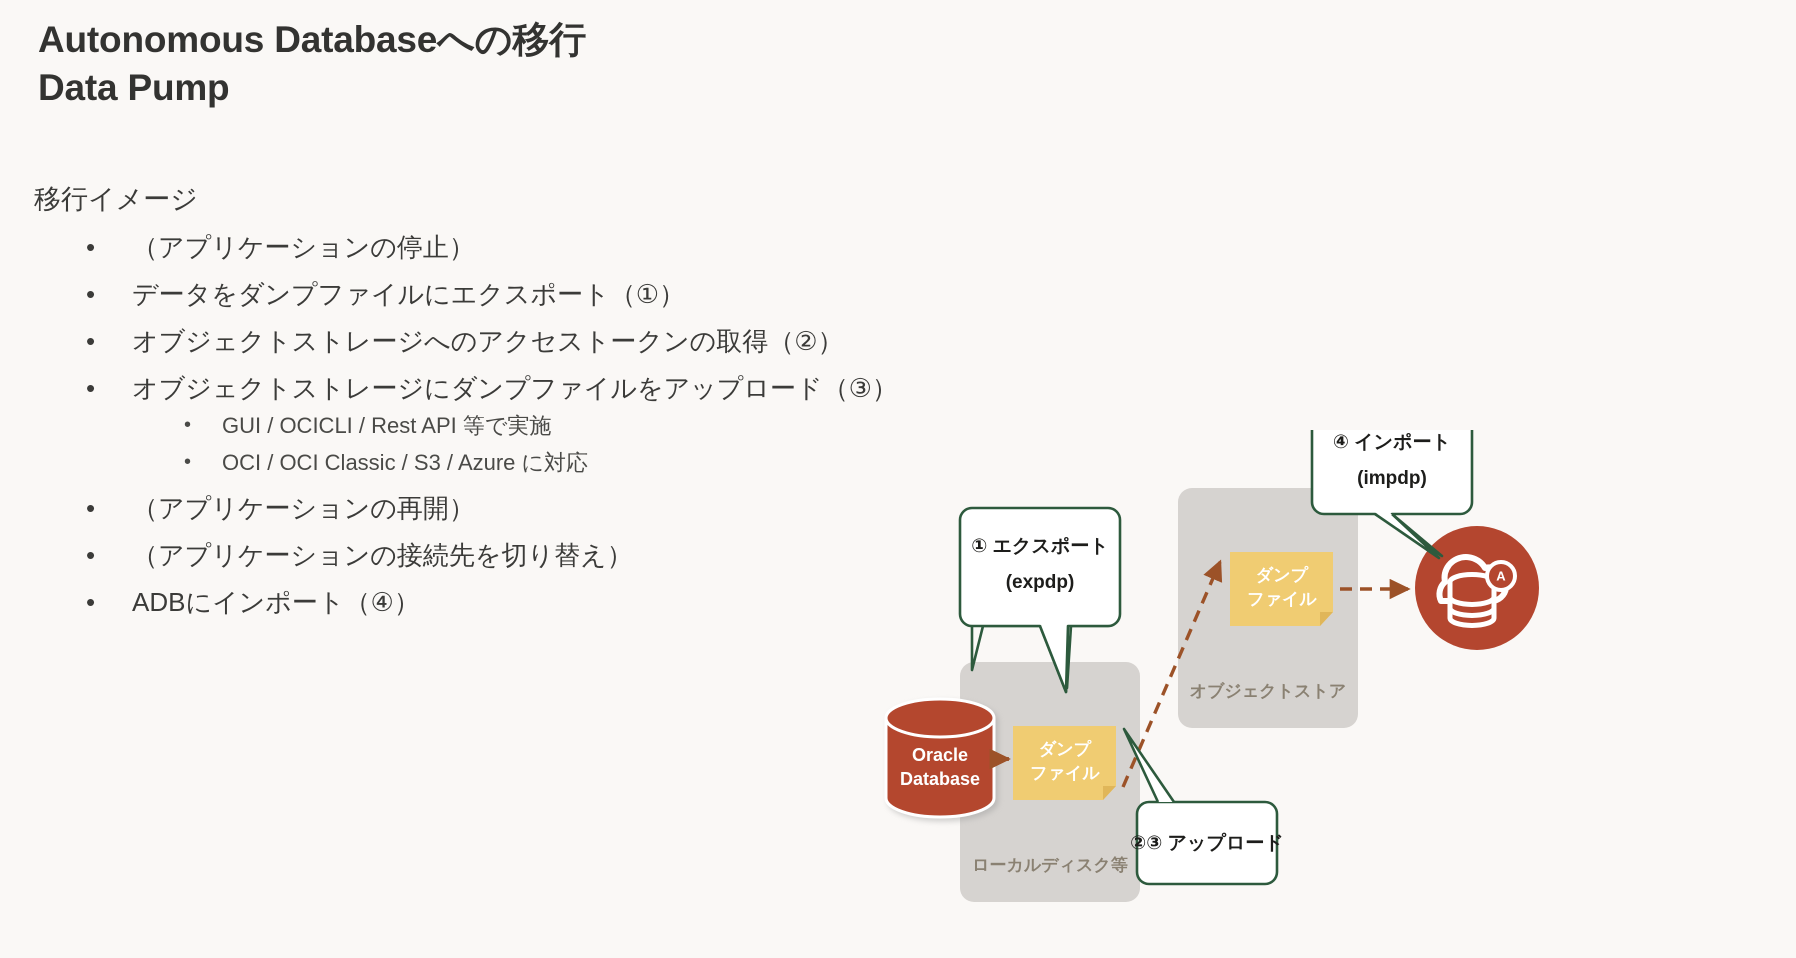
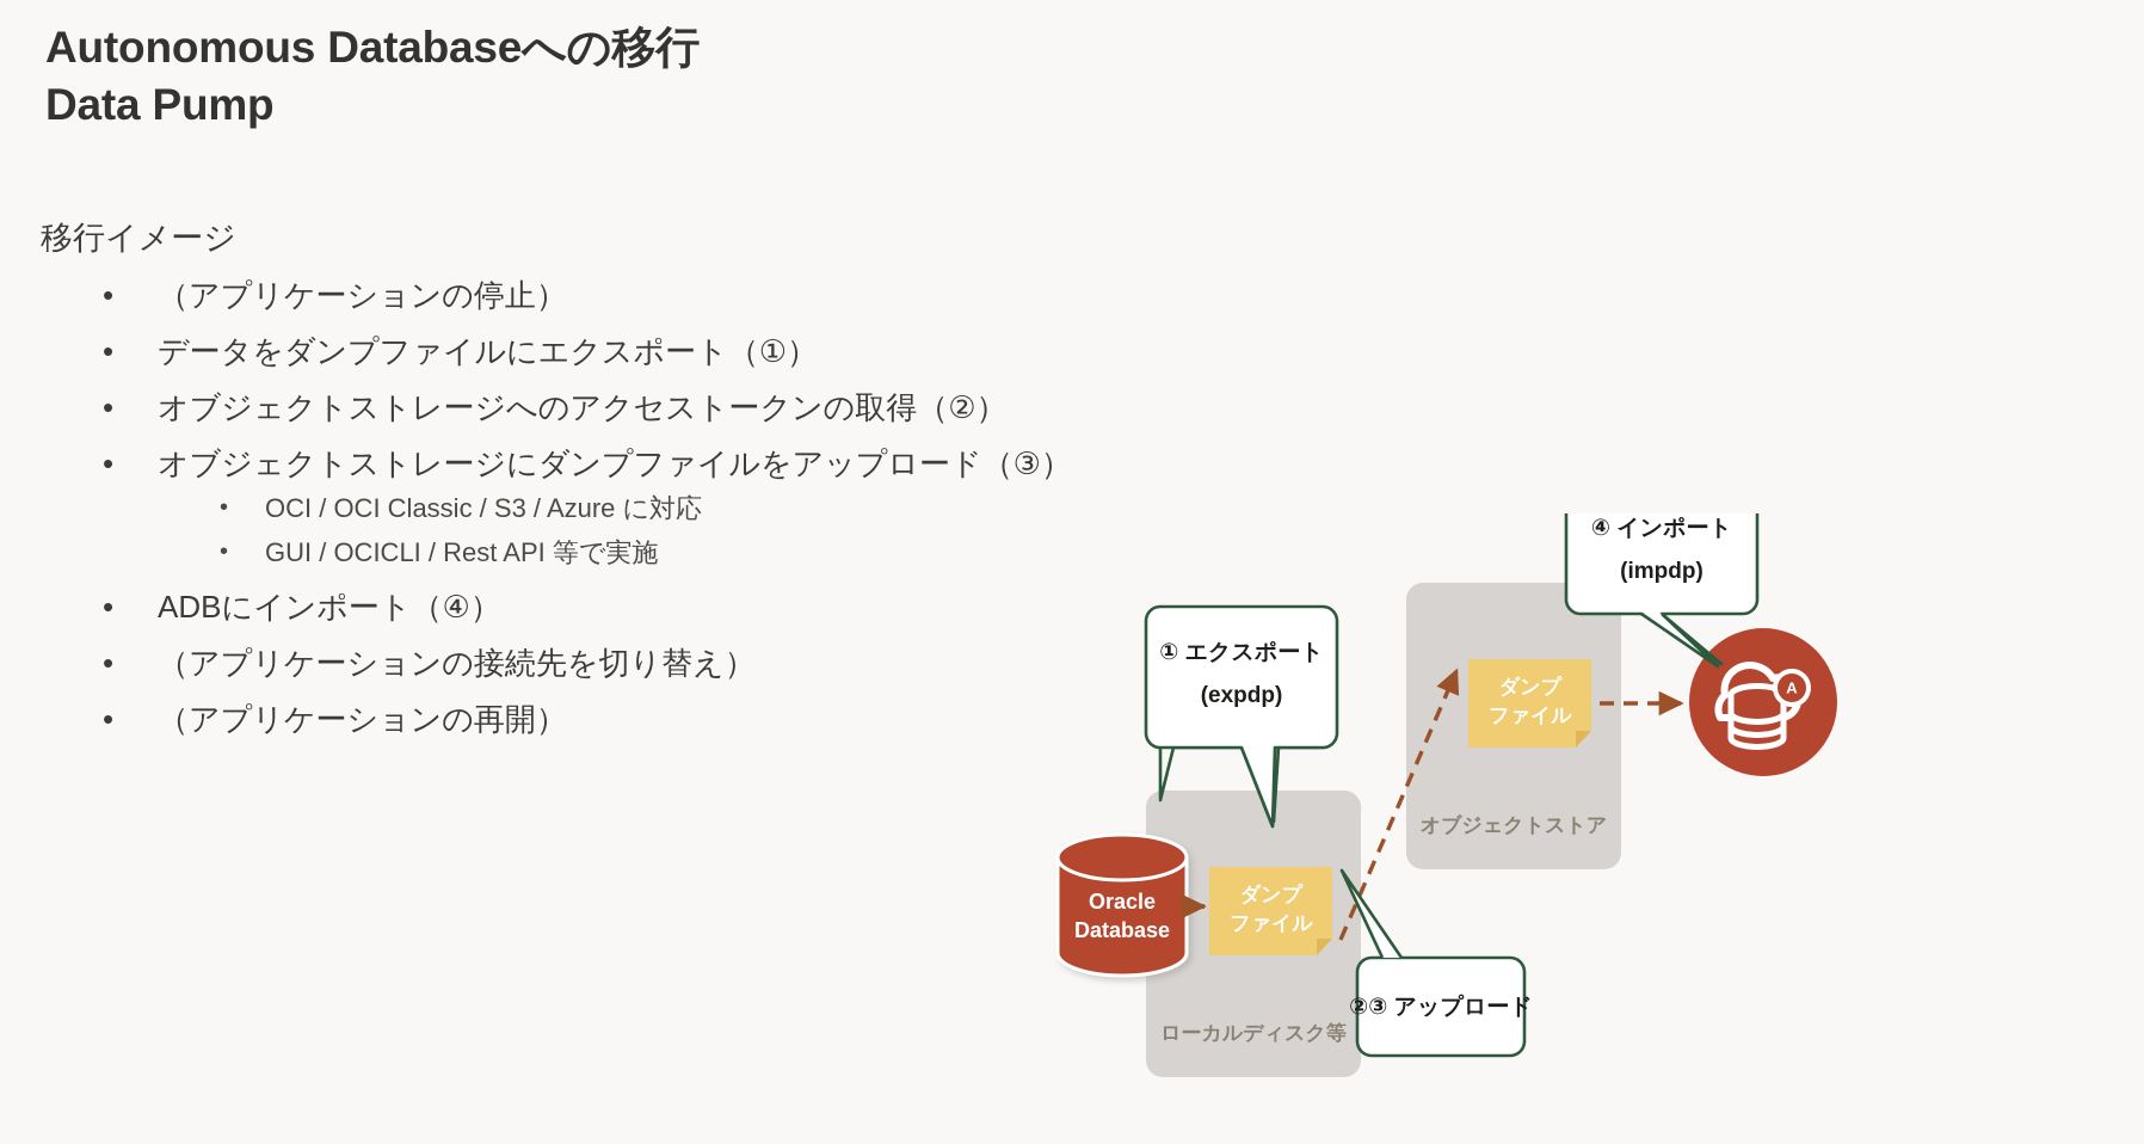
  Autonomous Databaseへの移行
  Data Pump
  移行イメージ
  •
  （アプリケーションの停止）
  •
  データをダンプファイルにエクスポート（①）
  •
  オブジェクトストレージへのアクセストークンの取得（②）
  •
  オブジェクトストレージにダンプファイルをアップロード（③）
  •
- GUI / OCICLI / Rest API 等で実施
+ OCI / OCI Classic / S3 / Azure に対応
  •
- OCI / OCI Classic / S3 / Azure に対応
+ GUI / OCICLI / Rest API 等で実施
  •
- （アプリケーションの再開）
+ ADBにインポート（④）
  •
  （アプリケーションの接続先を切り替え）
  •
- ADBにインポート（④）
+ （アプリケーションの再開）
  ローカルディスク等
  オブジェクトストア
  Oracle
  Database
  ダンプ
  ファイル
  ダンプ
  ファイル
  A
  ① エクスポート
  (expdp)
  ②③ アップロード
  ④ インポート
  (impdp)
